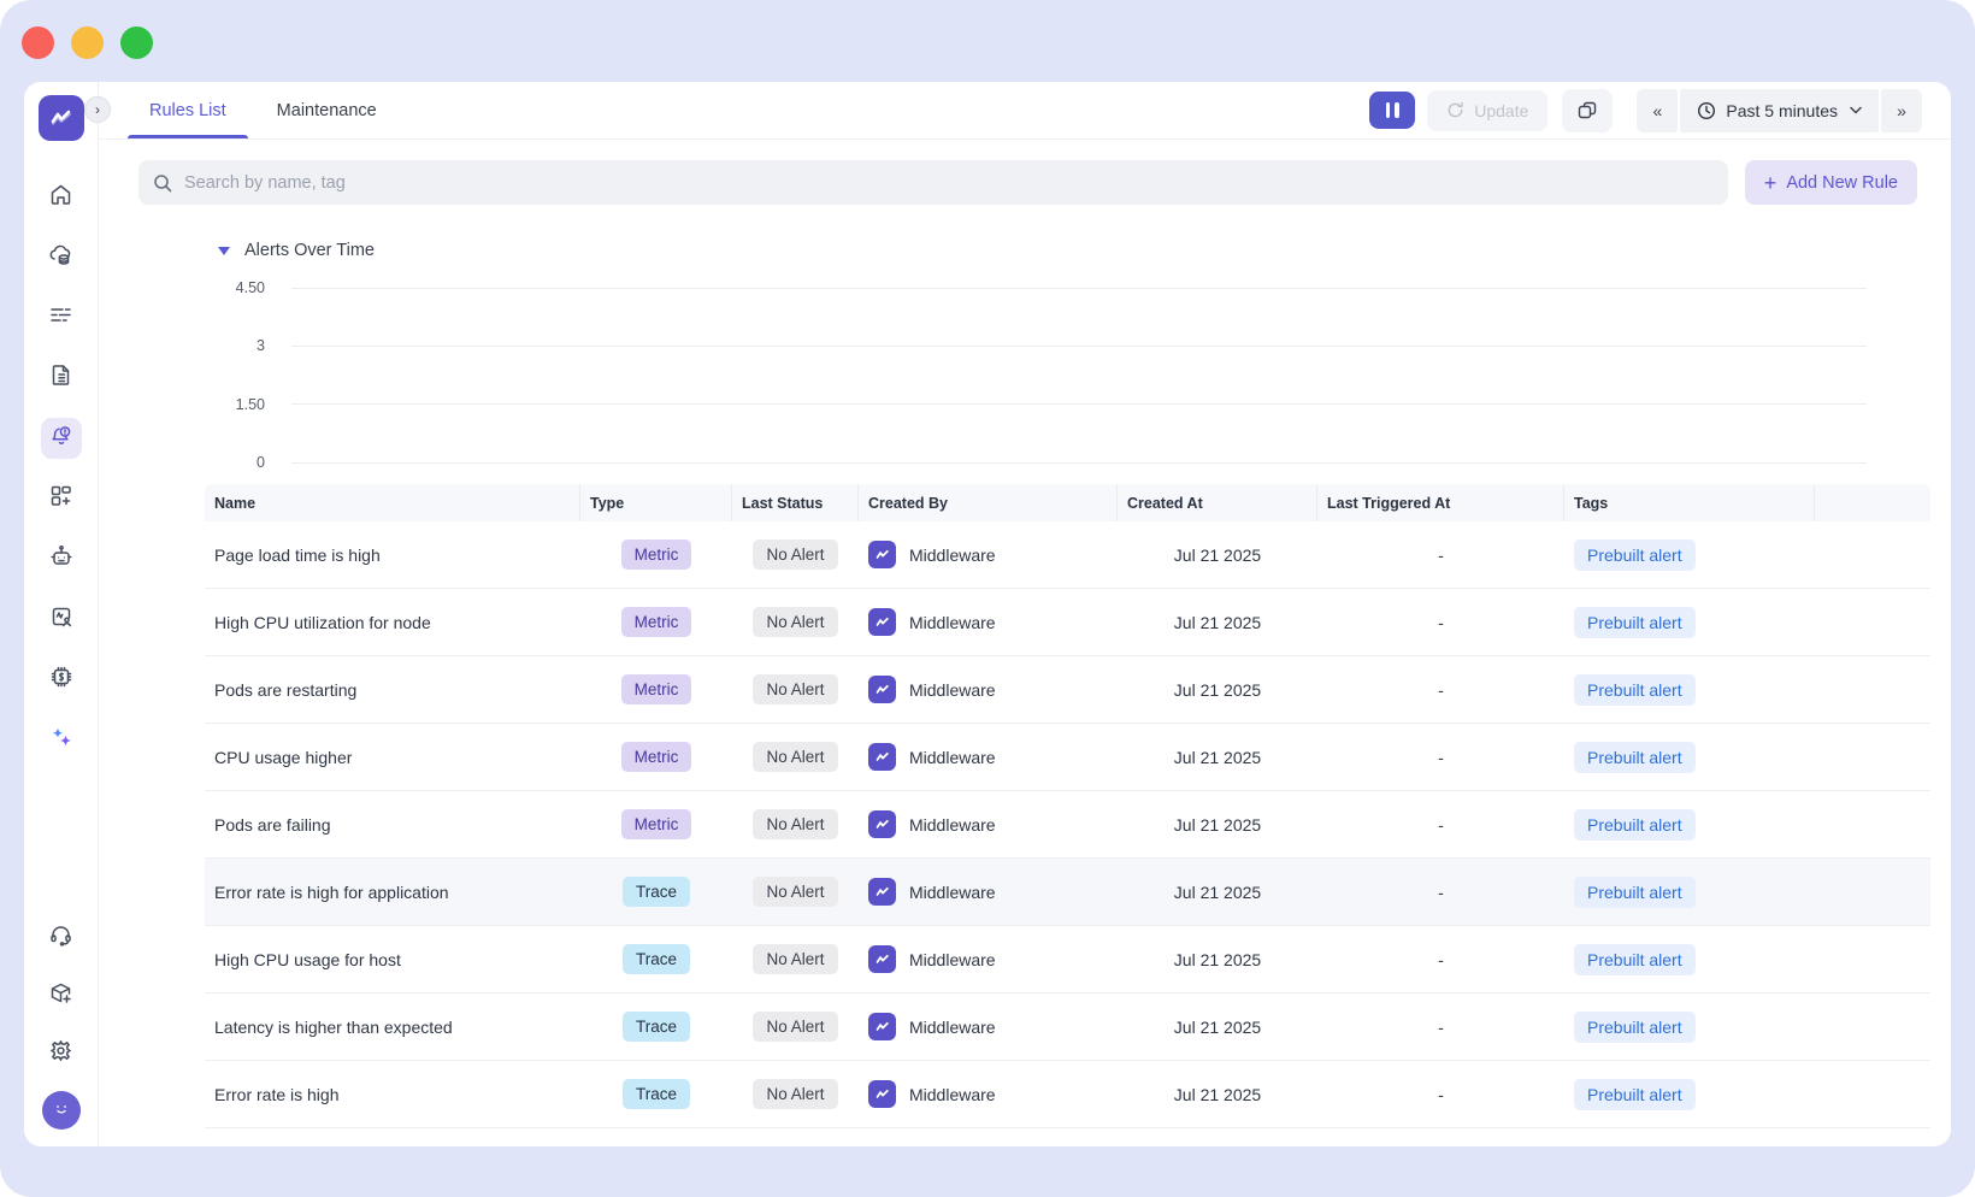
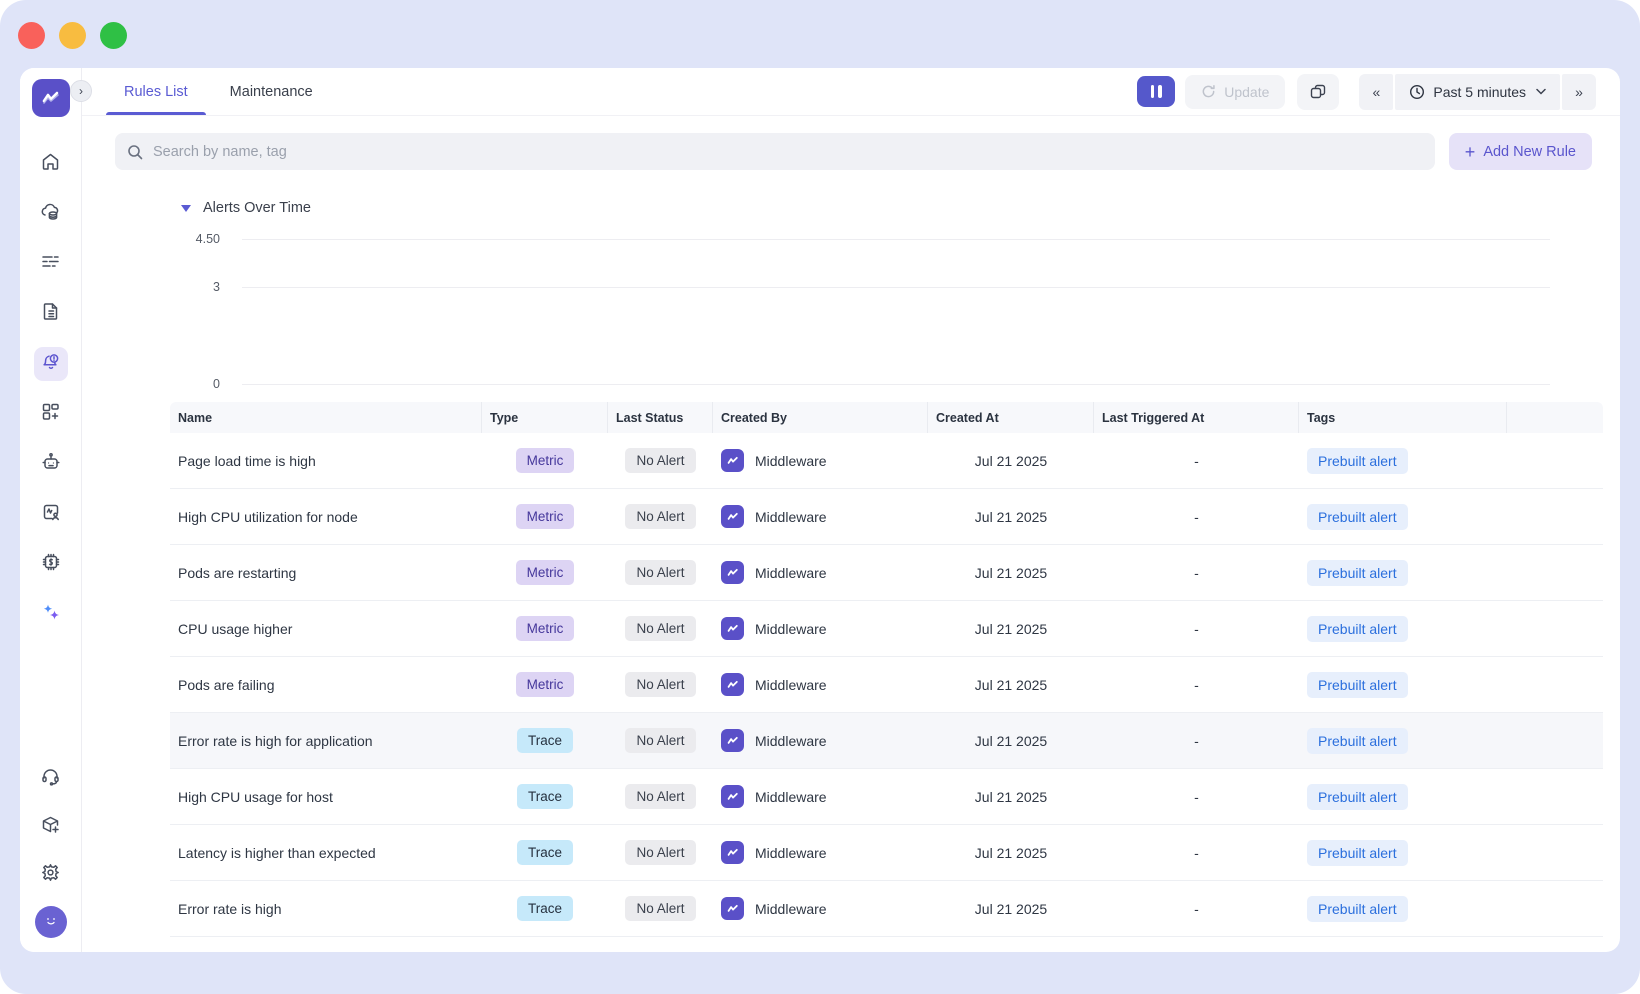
  ›
  Rules List
  Maintenance
  Update
  «
  Past 5 minutes
  »
  Search by name, tag
  +
  Add New Rule
  Alerts Over Time
  4.50
  3
- 1.50
  0
  Name
  Type
  Last Status
  Created By
  Created At
  Last Triggered At
  Tags
  Page load time is high
  Metric
  No Alert
  Middleware
  Jul 21 2025
  -
  Prebuilt alert
  High CPU utilization for node
  Metric
  No Alert
  Middleware
  Jul 21 2025
  -
  Prebuilt alert
  Pods are restarting
  Metric
  No Alert
  Middleware
  Jul 21 2025
  -
  Prebuilt alert
  CPU usage higher
  Metric
  No Alert
  Middleware
  Jul 21 2025
  -
  Prebuilt alert
  Pods are failing
  Metric
  No Alert
  Middleware
  Jul 21 2025
  -
  Prebuilt alert
  Error rate is high for application
  Trace
  No Alert
  Middleware
  Jul 21 2025
  -
  Prebuilt alert
  High CPU usage for host
  Trace
  No Alert
  Middleware
  Jul 21 2025
  -
  Prebuilt alert
  Latency is higher than expected
  Trace
  No Alert
  Middleware
  Jul 21 2025
  -
  Prebuilt alert
  Error rate is high
  Trace
  No Alert
  Middleware
  Jul 21 2025
  -
  Prebuilt alert
